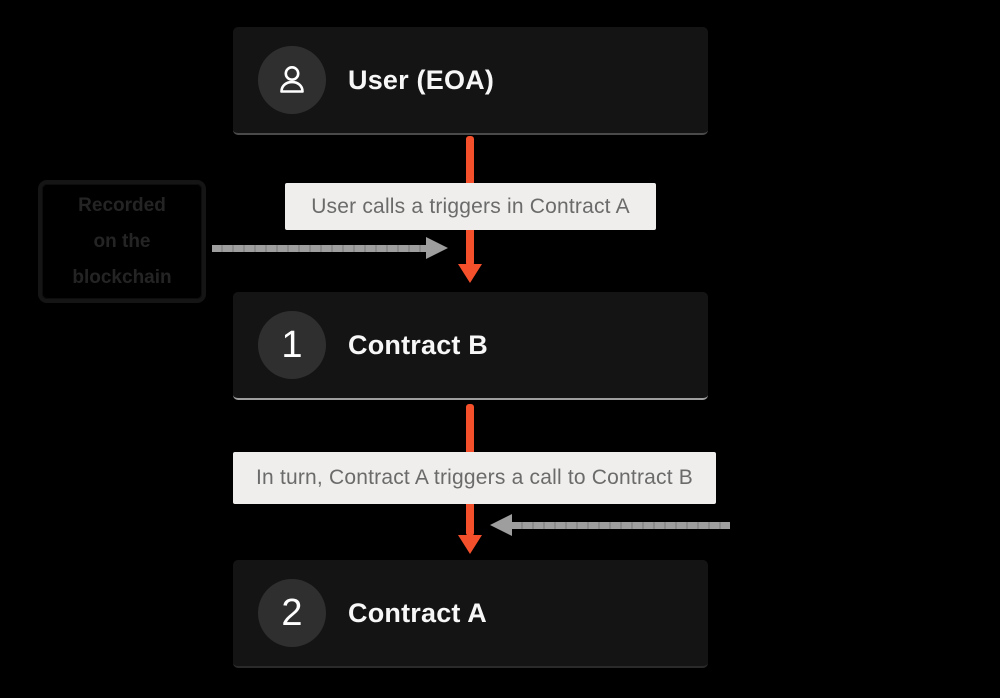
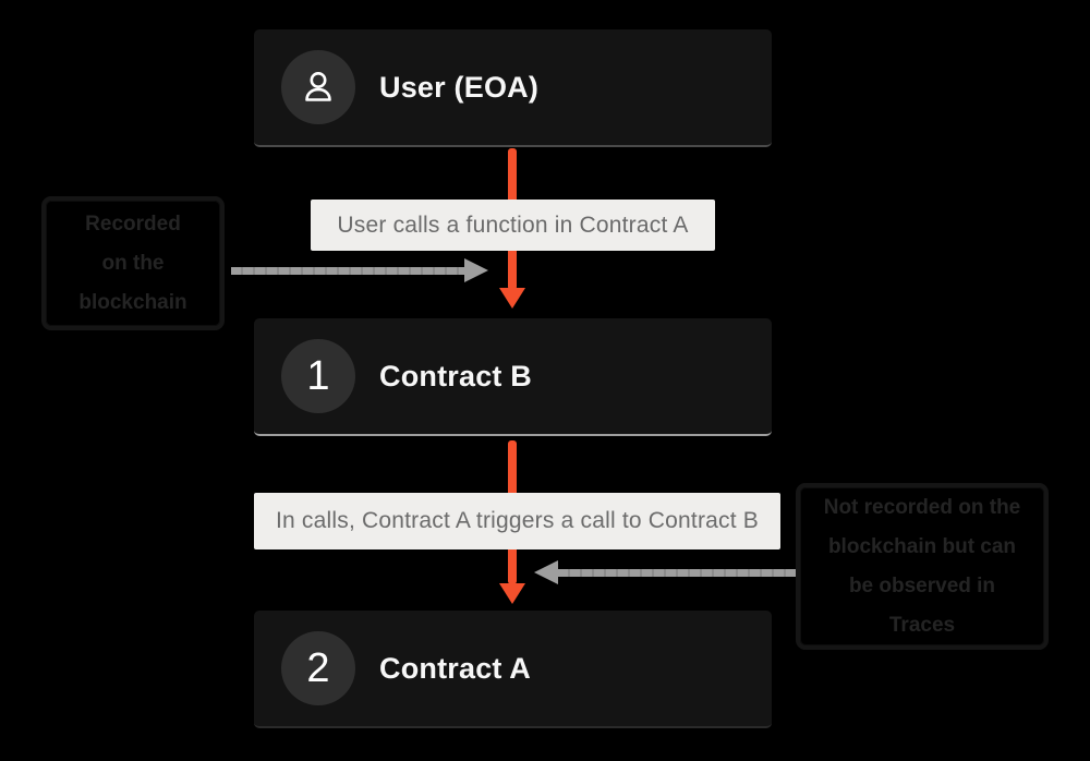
  User (EOA)
- User calls a triggers in Contract A
+ User calls a function in Contract A
  Recorded
  on the
  blockchain
  1
  Contract B
- In turn, Contract A triggers a call to Contract B
+ In calls, Contract A triggers a call to Contract B
+ Not recorded on the
+ blockchain but can
+ be observed in
+ Traces
  2
  Contract A
